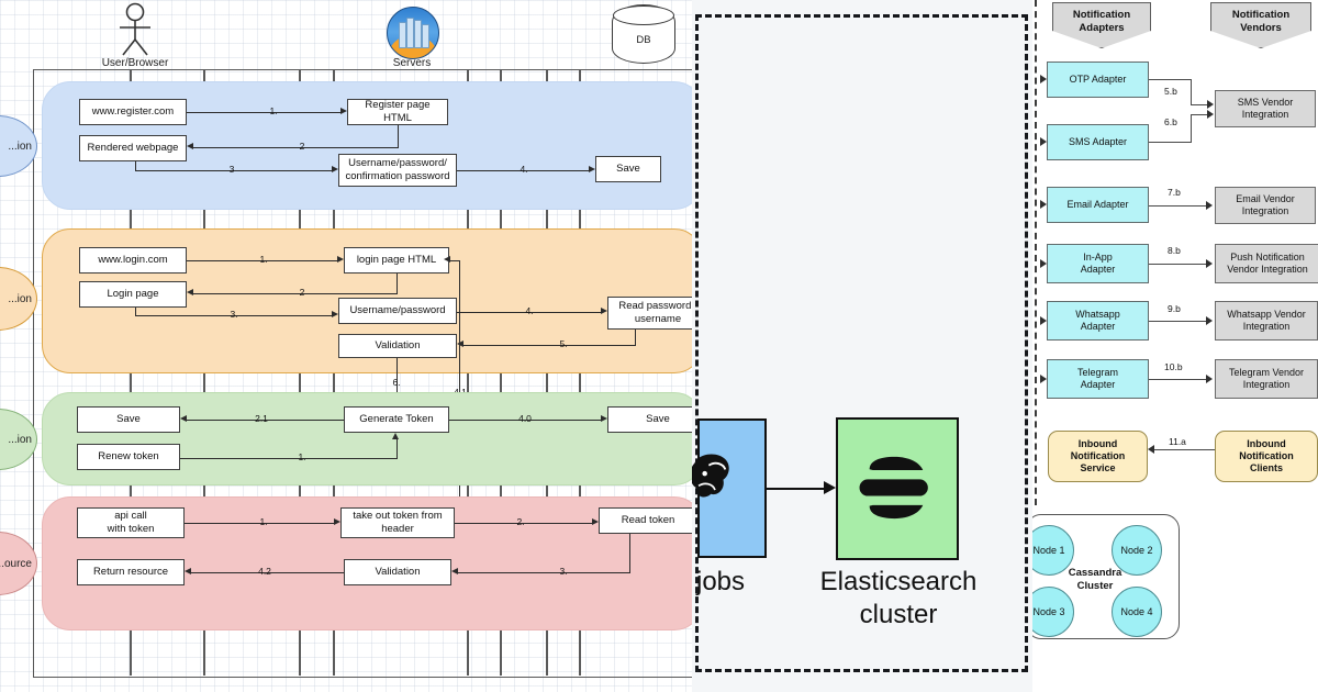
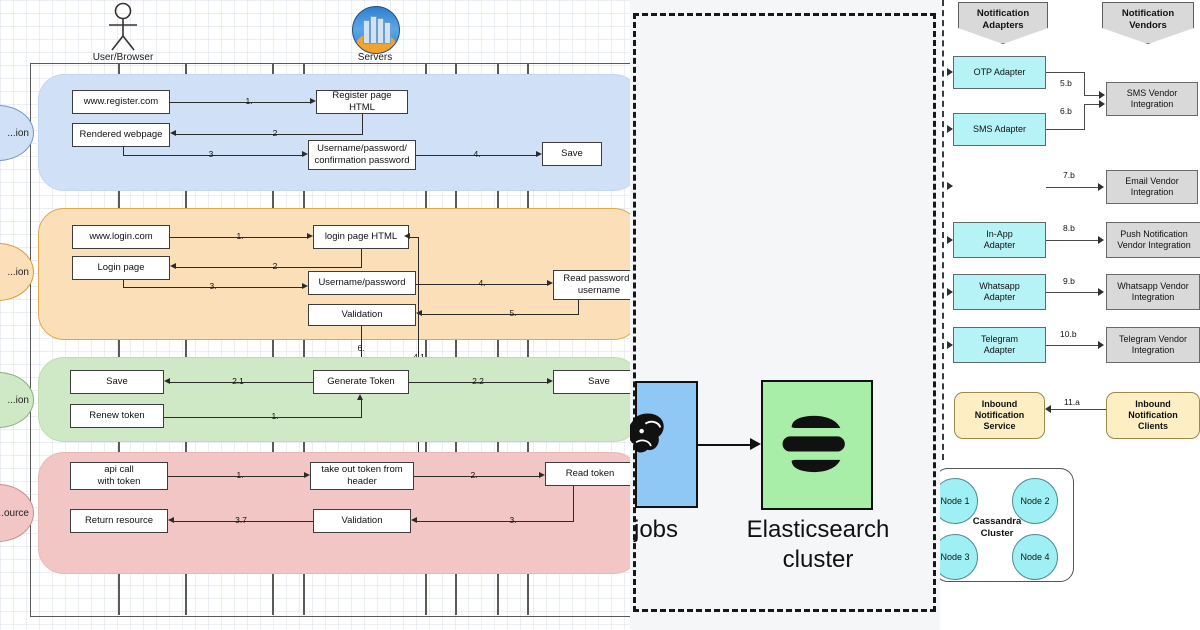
  User/Browser
  Servers
- DB
  ...ion
  www.register.com
  Rendered webpage
  Register page HTML
  Username/password/
  confirmation password
  Save
  1.
  2
  3
  4.
  ...ion
  www.login.com
  Login page
  login page HTML
  Username/password
  Validation
  Read password
  username
  1.
  2
  3.
  4.
  5.
  6.
  ...ion
  Save
  Renew token
  Generate Token
  Save
  2.1
- 4.0
+ 2.2
  1.
  .ource
  api call
  with token
  Return resource
  take out token from
  header
  Validation
  Read token
  1.
  2.
  3.
- 4.2
+ 3.7
  jobs
  Elasticsearch
  cluster
  Notification
  Adapters
  Notification
  Vendors
  OTP Adapter
  SMS Adapter
- Email Adapter
  In-App
  Adapter
  Whatsapp
  Adapter
  Telegram
  Adapter
  SMS Vendor
  Integration
  Email Vendor
  Integration
  Push Notification
  Vendor Integration
  Whatsapp Vendor
  Integration
  Telegram Vendor
  Integration
  5.b
  6.b
  7.b
  8.b
  9.b
  10.b
  Inbound
  Notification
  Service
  Inbound
  Notification
  Clients
  11.a
  Node 1
  Node 2
  Node 3
  Node 4
  Cassandra
  Cluster
